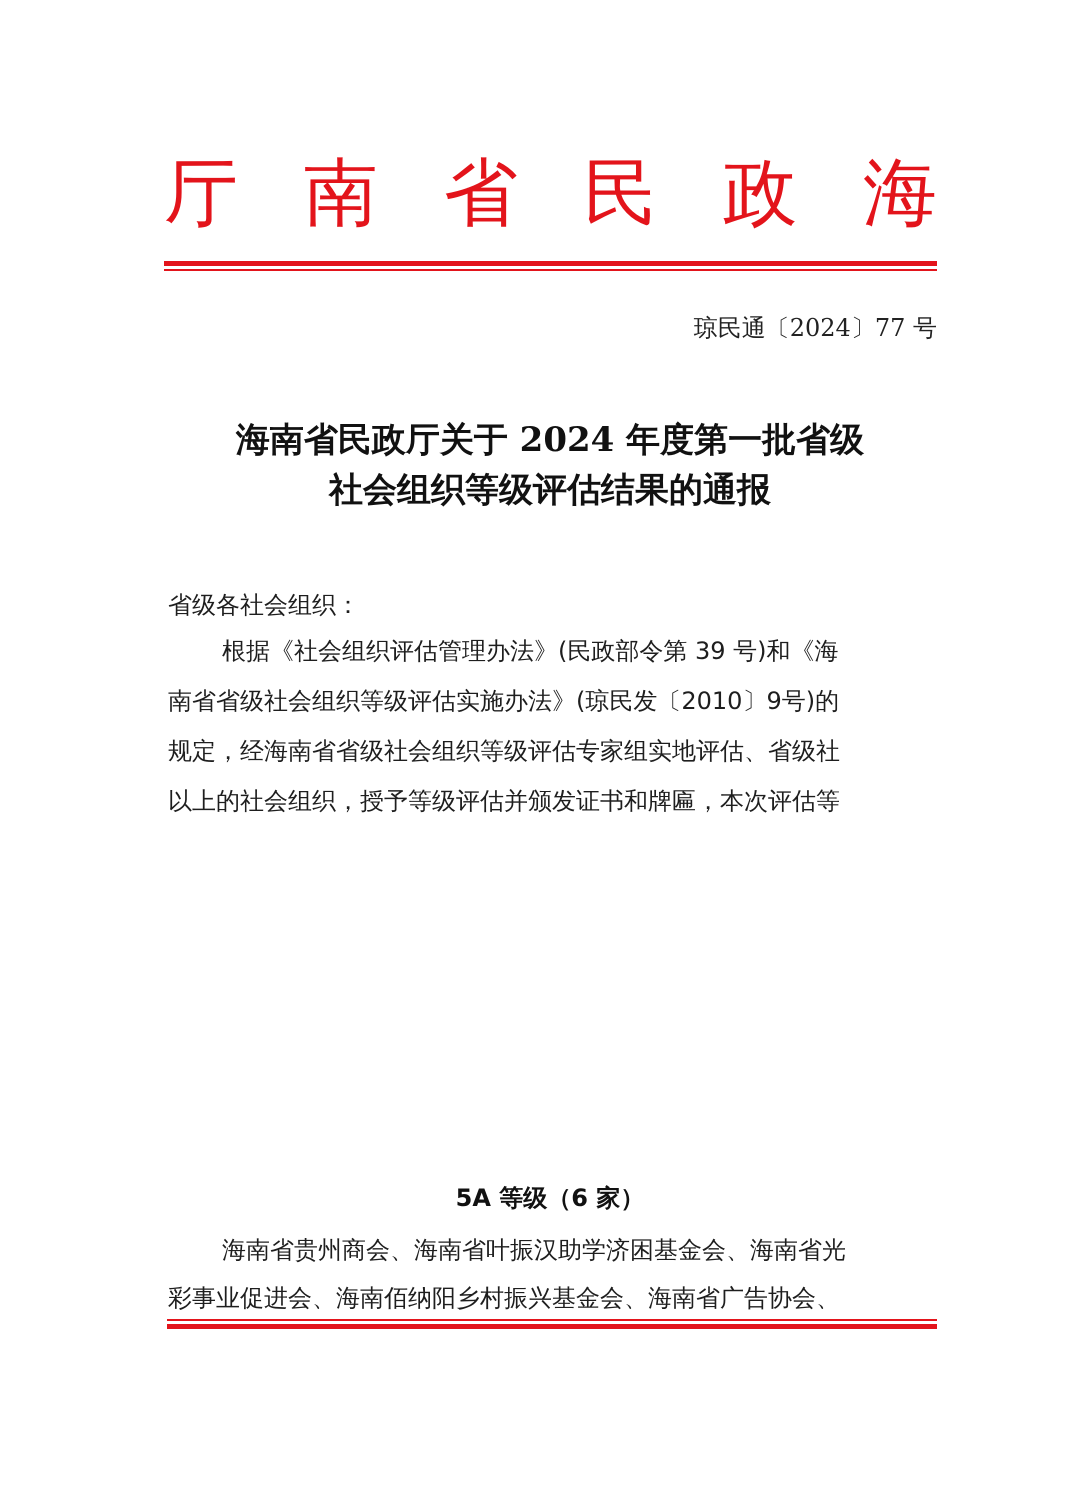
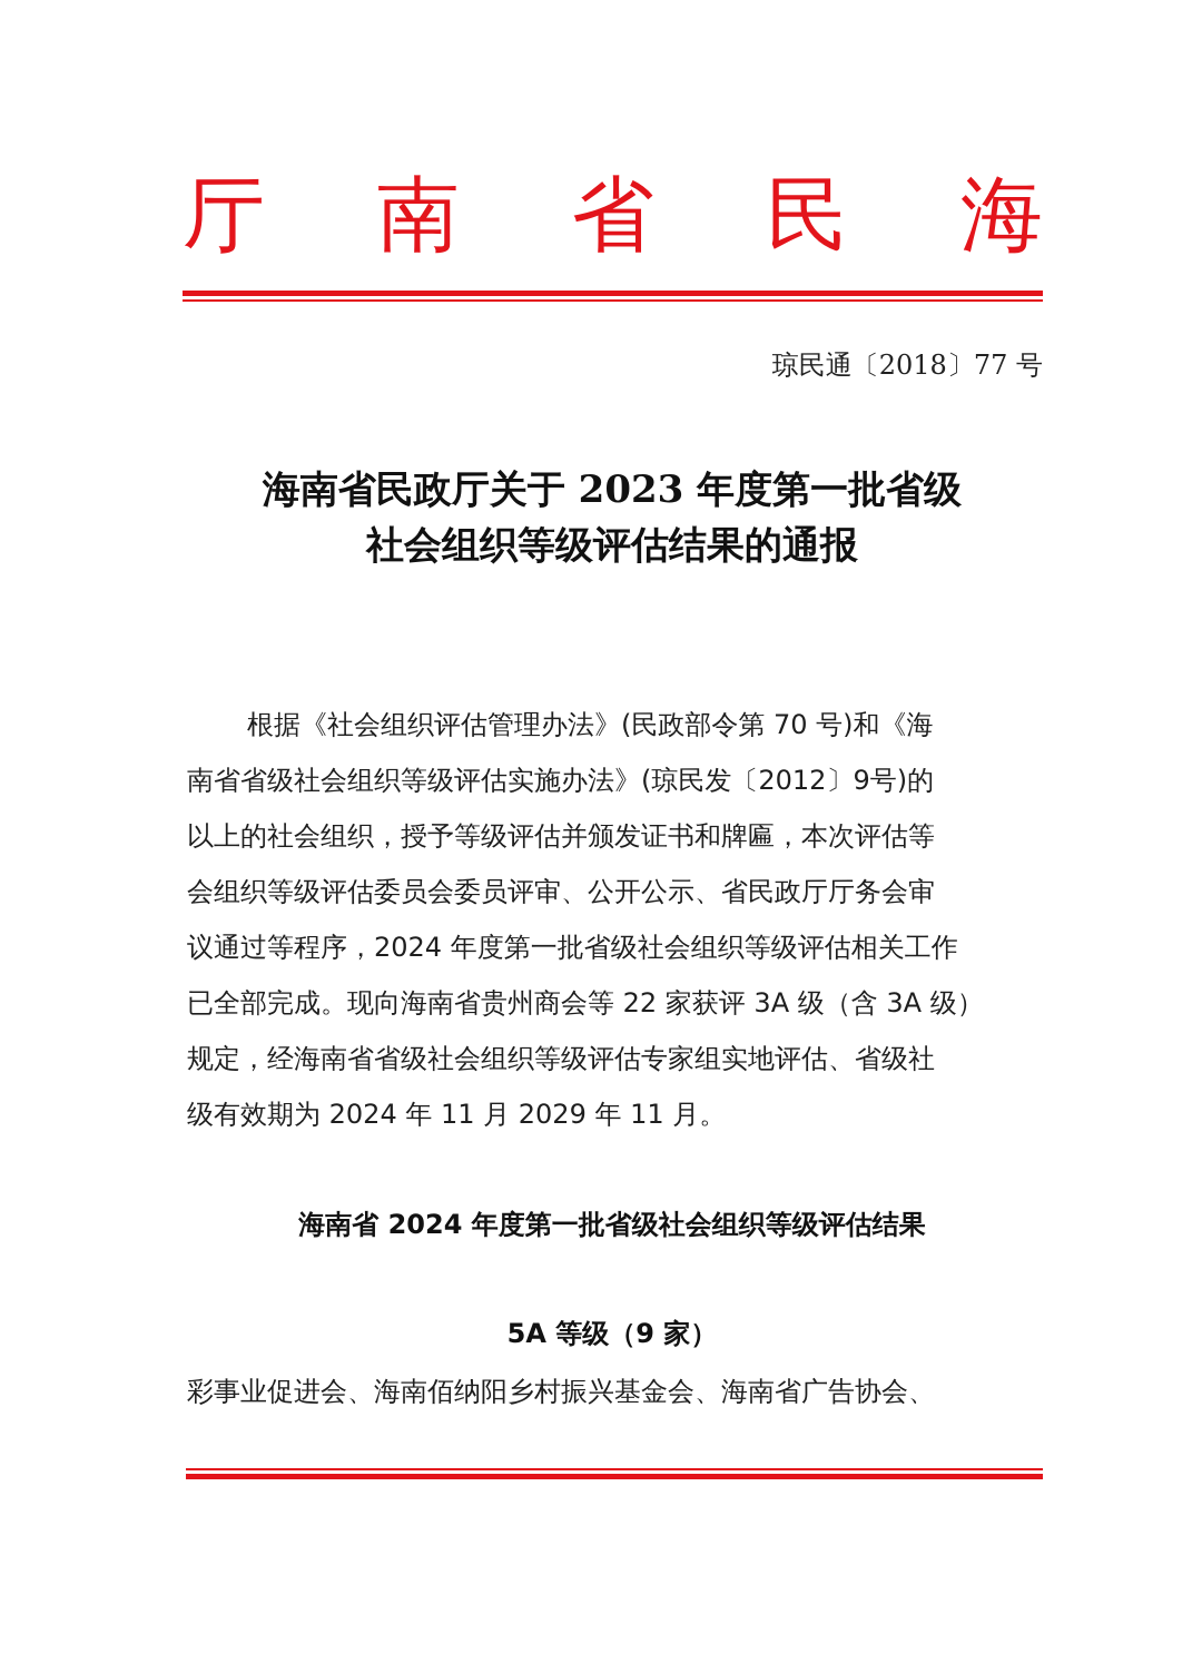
  厅
  南
  省
  民
- 政
  海
- 琼民通〔2024〕77 号
+ 琼民通〔2018〕77 号
- 海南省民政厅关于 2024 年度第一批省级
+ 海南省民政厅关于 2023 年度第一批省级
  社会组织等级评估结果的通报
- 省级各社会组织：
- 根据《社会组织评估管理办法》(民政部令第 39 号)和《海
+ 根据《社会组织评估管理办法》(民政部令第 70 号)和《海
- 南省省级社会组织等级评估实施办法》(琼民发〔2010〕9号)的
+ 南省省级社会组织等级评估实施办法》(琼民发〔2012〕9号)的
- 规定，经海南省省级社会组织等级评估专家组实地评估、省级社
+ 以上的社会组织，授予等级评估并颁发证书和牌匾，本次评估等
+ 会组织等级评估委员会委员评审、公开公示、省民政厅厅务会审
+ 议通过等程序，2024 年度第一批省级社会组织等级评估相关工作
+ 已全部完成。现向海南省贵州商会等 22 家获评 3A 级（含 3A 级）
- 以上的社会组织，授予等级评估并颁发证书和牌匾，本次评估等
+ 规定，经海南省省级社会组织等级评估专家组实地评估、省级社
+ 级有效期为 2024 年 11 月 2029 年 11 月。
+ 海南省 2024 年度第一批省级社会组织等级评估结果
- 5A 等级（6 家）
+ 5A 等级（9 家）
- 海南省贵州商会、海南省叶振汉助学济困基金会、海南省光
  彩事业促进会、海南佰纳阳乡村振兴基金会、海南省广告协会、
